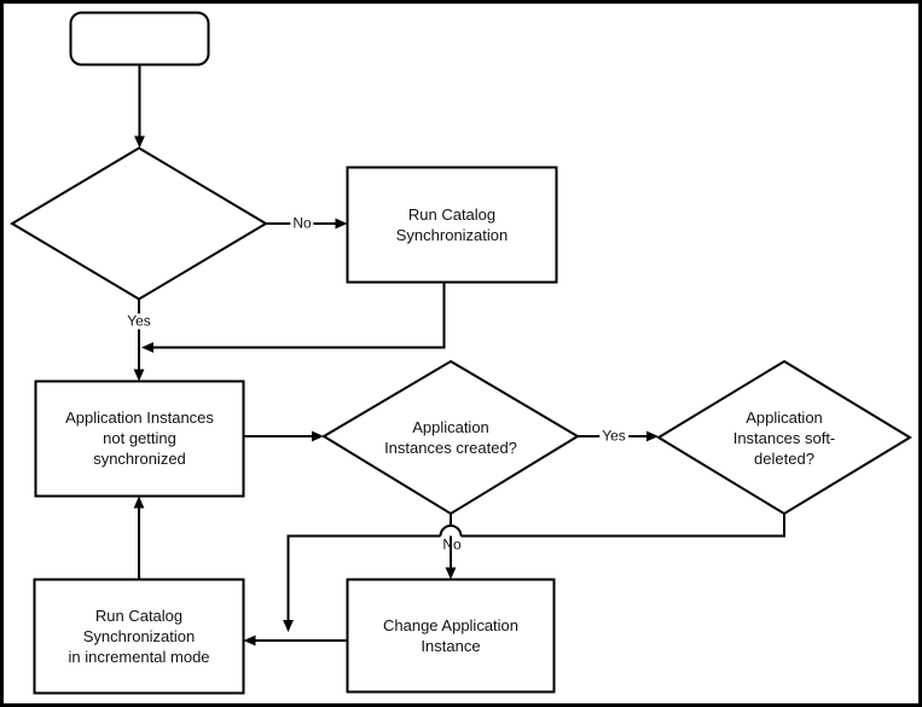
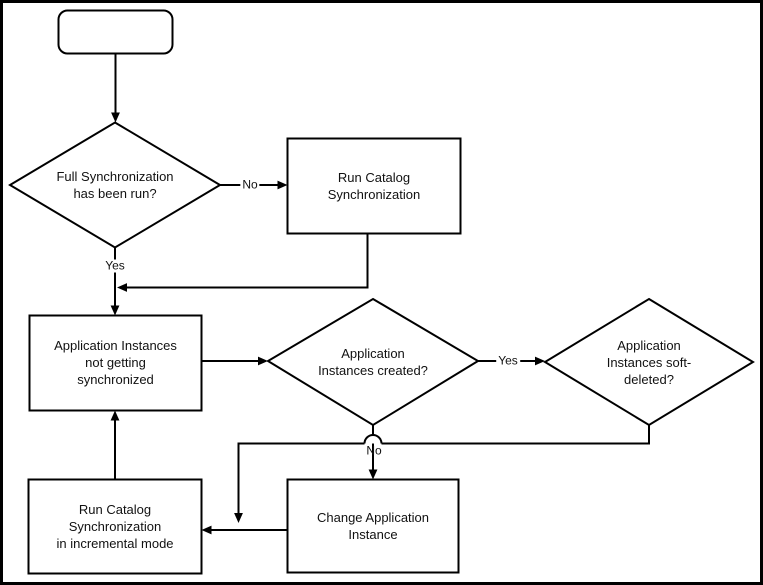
+ Full Synchronization
+ has been run?
  Run Catalog
  Synchronization
  Application Instances
  not getting
  synchronized
  Application
  Instances created?
  Application
  Instances soft-
  deleted?
  Change Application
  Instance
  Run Catalog
  Synchronization
  in incremental mode
  No
  Yes
  Yes
  No
